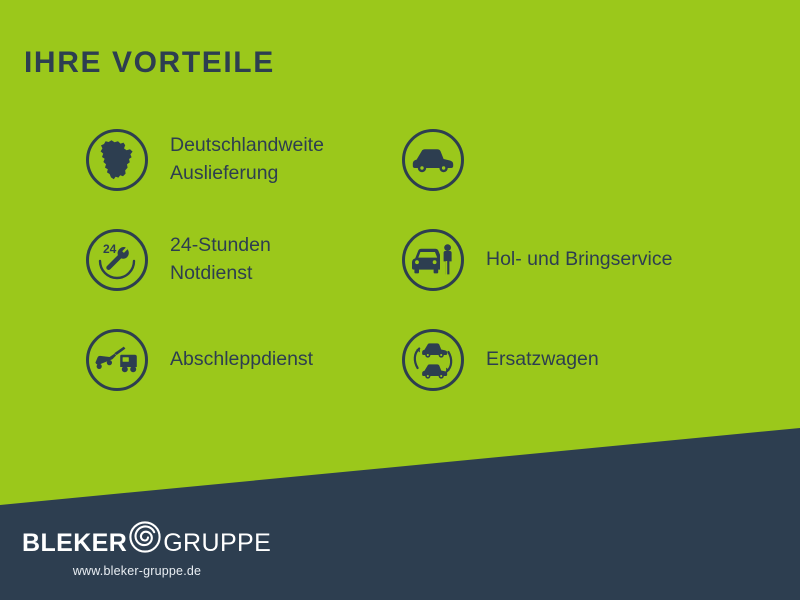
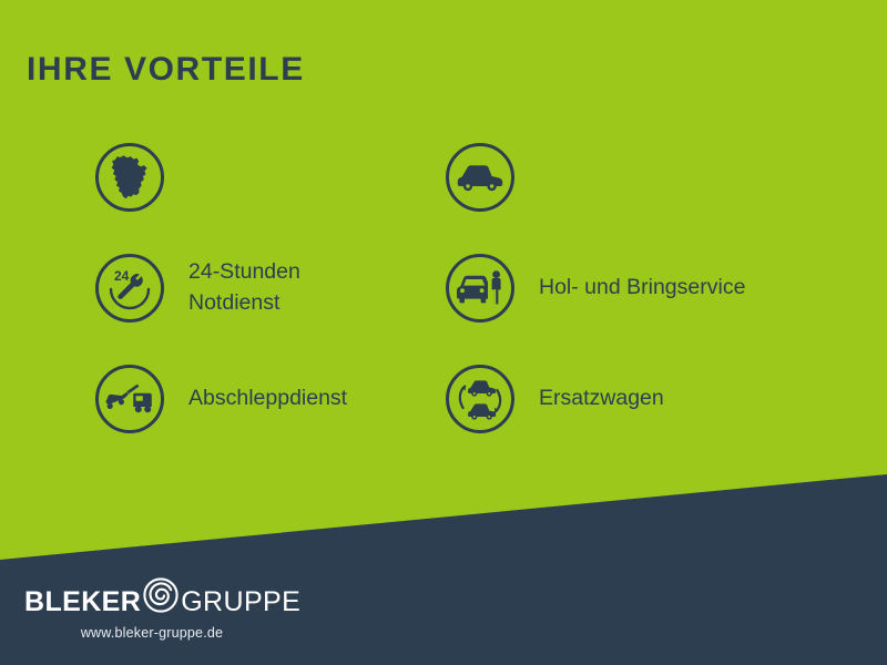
  IHRE VORTEILE
- Deutschlandweite
- Auslieferung
  24
  24-Stunden
  Notdienst
  Abschleppdienst
  Hol- und Bringservice
  Ersatzwagen
  BLEKER
  GRUPPE
  www.bleker-gruppe.de
